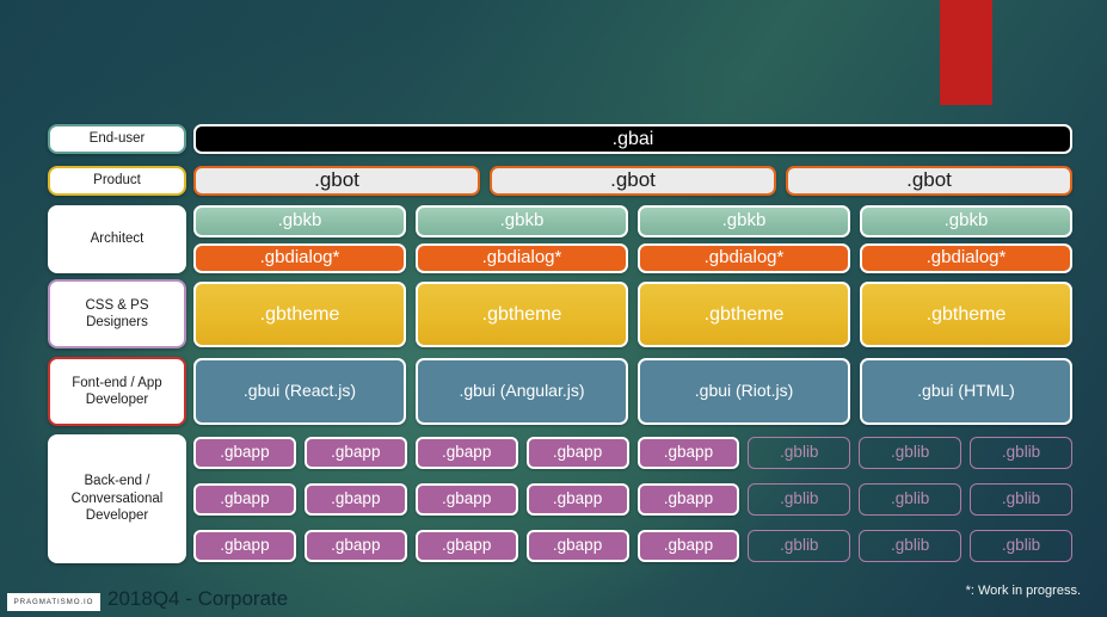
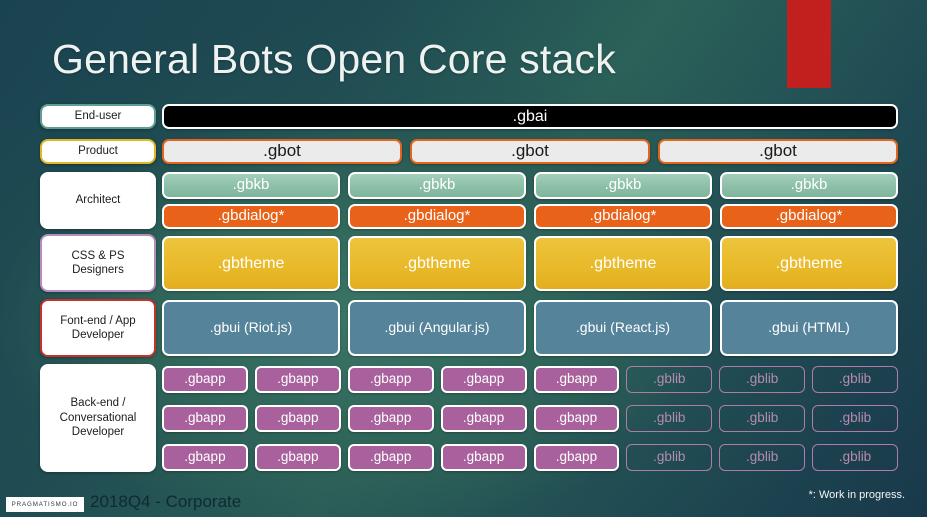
+ General Bots Open Core stack
  End-user
  Product
  Architect
  CSS & PS
  Designers
  Font-end / App
  Developer
  Back-end /
  Conversational
  Developer
  .gbai
  .gbot
  .gbot
  .gbot
  .gbkb
  .gbkb
  .gbkb
  .gbkb
  .gbdialog*
  .gbdialog*
  .gbdialog*
  .gbdialog*
  .gbtheme
  .gbtheme
  .gbtheme
  .gbtheme
- .gbui (React.js)
+ .gbui (Riot.js)
  .gbui (Angular.js)
- .gbui (Riot.js)
+ .gbui (React.js)
  .gbui (HTML)
  .gbapp
  .gbapp
  .gbapp
  .gbapp
  .gbapp
  .gblib
  .gblib
  .gblib
  .gbapp
  .gbapp
  .gbapp
  .gbapp
  .gbapp
  .gblib
  .gblib
  .gblib
  .gbapp
  .gbapp
  .gbapp
  .gbapp
  .gbapp
  .gblib
  .gblib
  .gblib
  2018Q4 - Corporate
  *: Work in progress.
